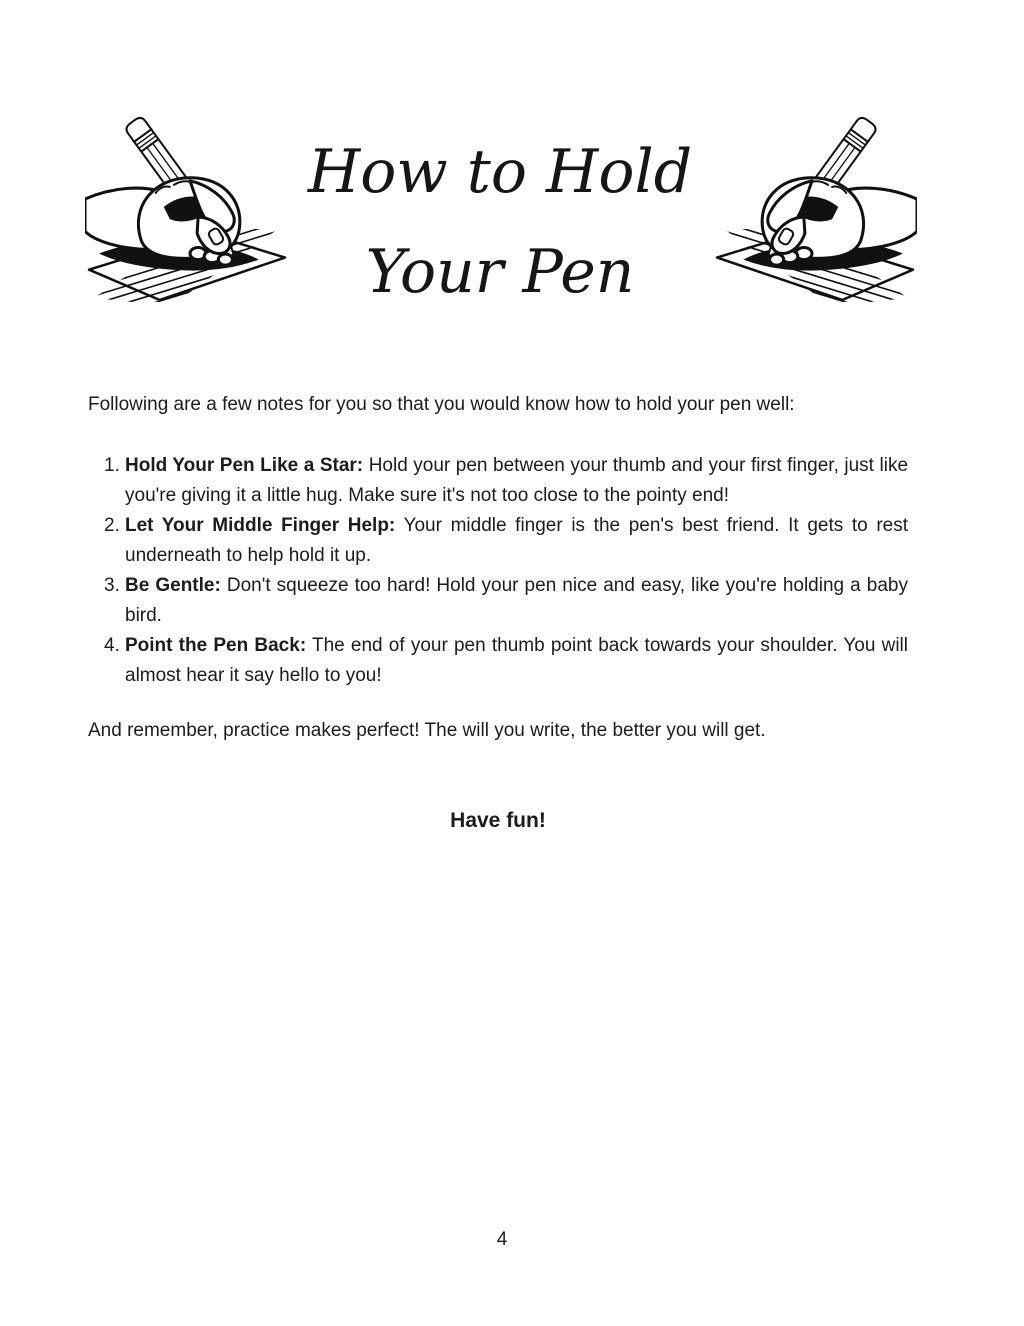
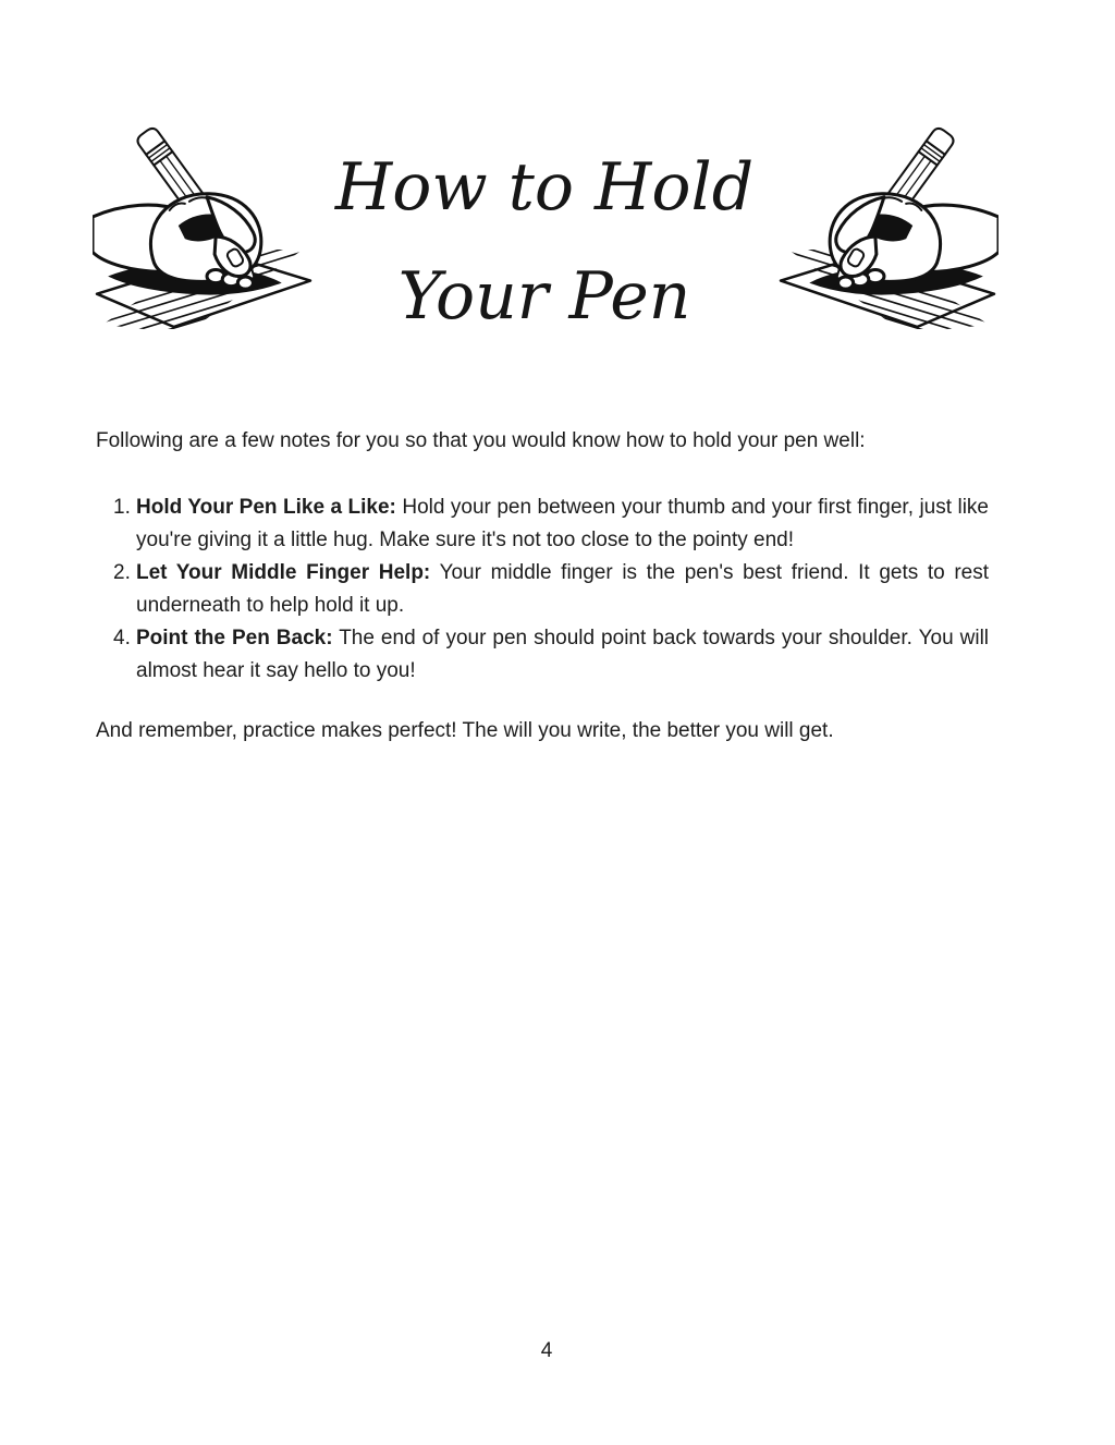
  How to Hold
  Your Pen
  Following are a few notes for you so that you would know how to hold your pen well:
  1.
- Hold Your Pen Like a Star: Hold your pen between your thumb and your first finger, just like you're giving it a little hug. Make sure it's not too close to the pointy end!
+ Hold Your Pen Like a Like: Hold your pen between your thumb and your first finger, just like you're giving it a little hug. Make sure it's not too close to the pointy end!
  2.
  Let Your Middle Finger Help: Your middle finger is the pen's best friend. It gets to rest underneath to help hold it up.
- 3.
- Be Gentle: Don't squeeze too hard! Hold your pen nice and easy, like you're holding a baby bird.
  4.
- Point the Pen Back: The end of your pen thumb point back towards your shoulder. You will almost hear it say hello to you!
+ Point the Pen Back: The end of your pen should point back towards your shoulder. You will almost hear it say hello to you!
  And remember, practice makes perfect! The will you write, the better you will get.
- Have fun!
  4
